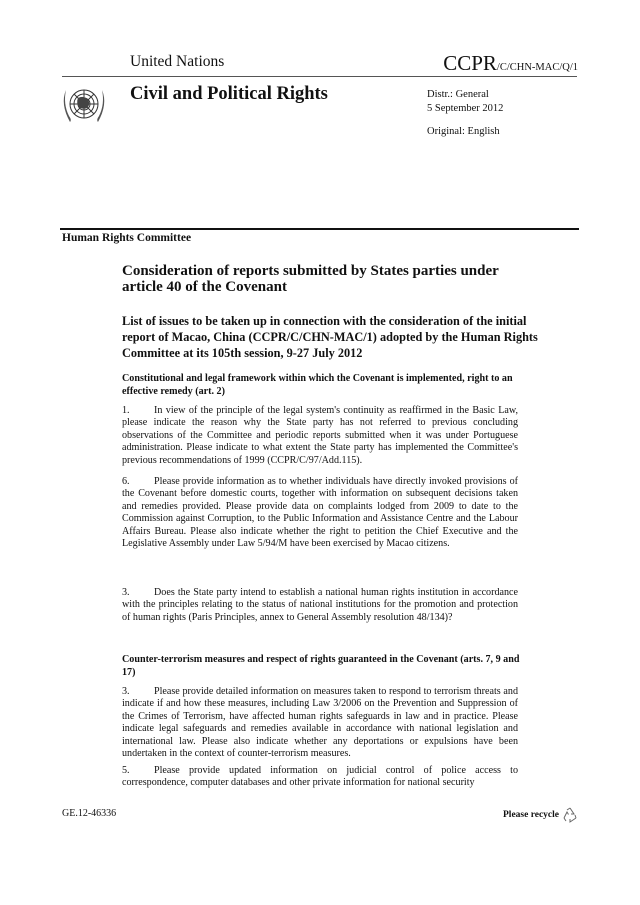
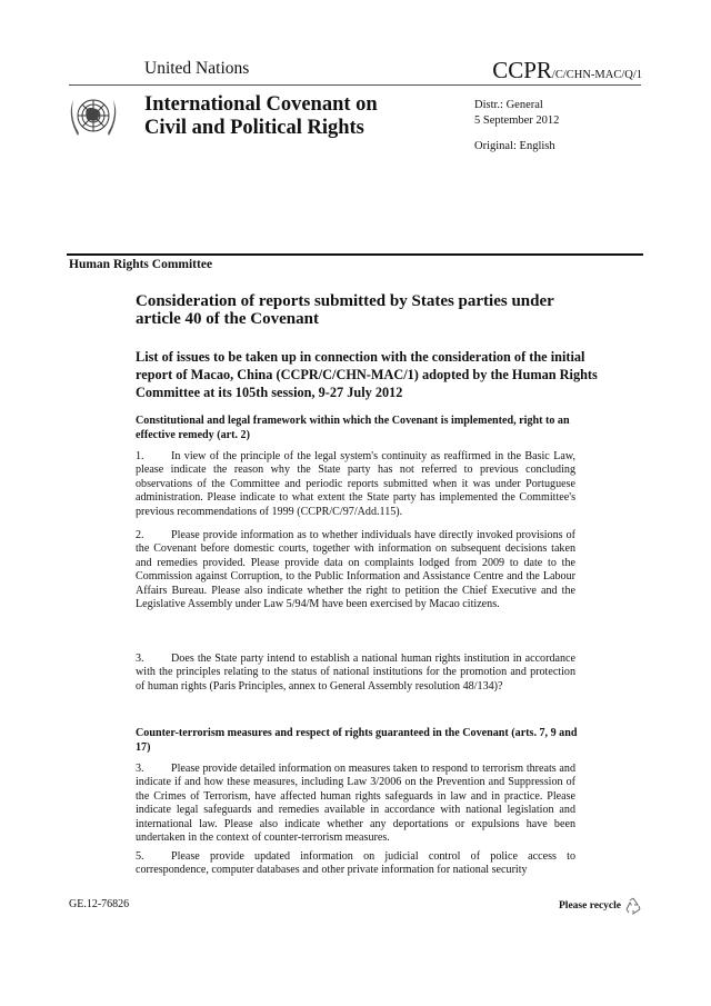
  United Nations
  CCPR/C/CHN-MAC/Q/1
+ International Covenant on
  Civil and Political Rights
  Distr.: General
  5 September 2012
  Original: English
  Human Rights Committee
  Consideration of reports submitted by States parties under article 40 of the Covenant
  List of issues to be taken up in connection with the consideration of the initial report of Macao, China (CCPR/C/CHN-MAC/1) adopted by the Human Rights Committee at its 105th session, 9-27 July 2012
  Constitutional and legal framework within which the Covenant is implemented, right to an effective remedy (art. 2)
  1. In view of the principle of the legal system's continuity as reaffirmed in the Basic Law, please indicate the reason why the State party has not referred to previous concluding observations of the Committee and periodic reports submitted when it was under Portuguese administration. Please indicate to what extent the State party has implemented the Committee's previous recommendations of 1999 (CCPR/C/97/Add.115).
- 6. Please provide information as to whether individuals have directly invoked provisions of the Covenant before domestic courts, together with information on subsequent decisions taken and remedies provided. Please provide data on complaints lodged from 2009 to date to the Commission against Corruption, to the Public Information and Assistance Centre and the Labour Affairs Bureau. Please also indicate whether the right to petition the Chief Executive and the Legislative Assembly under Law 5/94/M have been exercised by Macao citizens.
+ 2. Please provide information as to whether individuals have directly invoked provisions of the Covenant before domestic courts, together with information on subsequent decisions taken and remedies provided. Please provide data on complaints lodged from 2009 to date to the Commission against Corruption, to the Public Information and Assistance Centre and the Labour Affairs Bureau. Please also indicate whether the right to petition the Chief Executive and the Legislative Assembly under Law 5/94/M have been exercised by Macao citizens.
  3. Does the State party intend to establish a national human rights institution in accordance with the principles relating to the status of national institutions for the promotion and protection of human rights (Paris Principles, annex to General Assembly resolution 48/134)?
  Counter-terrorism measures and respect of rights guaranteed in the Covenant (arts. 7, 9 and 17)
  3. Please provide detailed information on measures taken to respond to terrorism threats and indicate if and how these measures, including Law 3/2006 on the Prevention and Suppression of the Crimes of Terrorism, have affected human rights safeguards in law and in practice. Please indicate legal safeguards and remedies available in accordance with national legislation and international law. Please also indicate whether any deportations or expulsions have been undertaken in the context of counter-terrorism measures.
  5. Please provide updated information on judicial control of police access to correspondence, computer databases and other private information for national security
- GE.12-46336
+ GE.12-76826
  Please recycle
